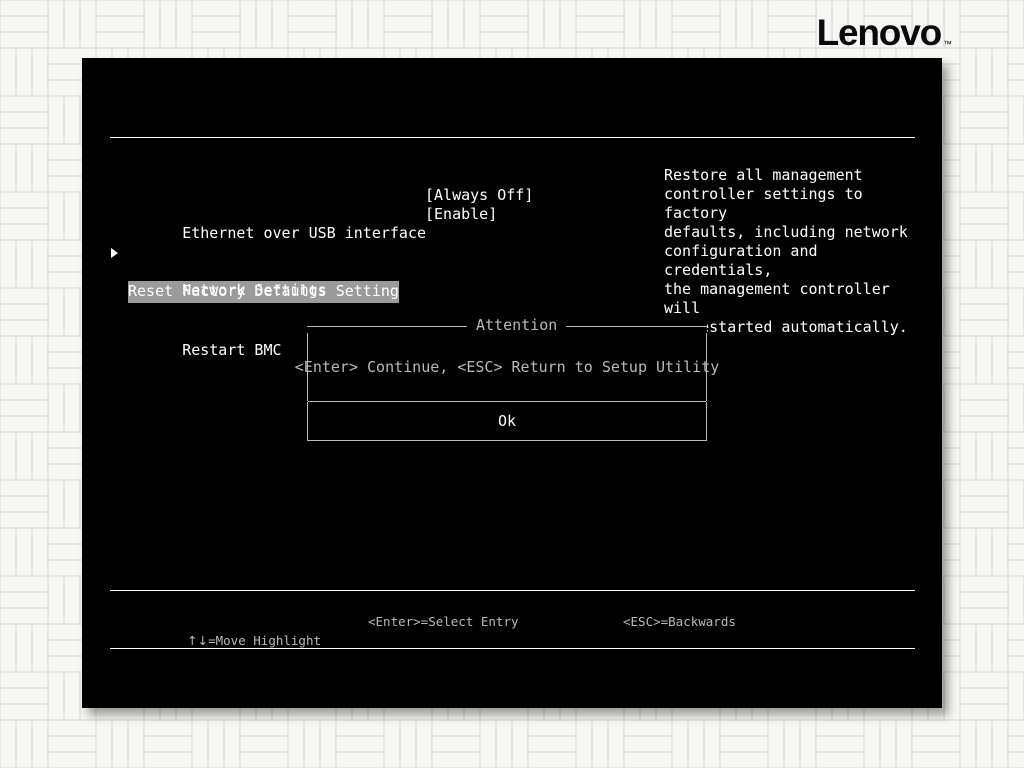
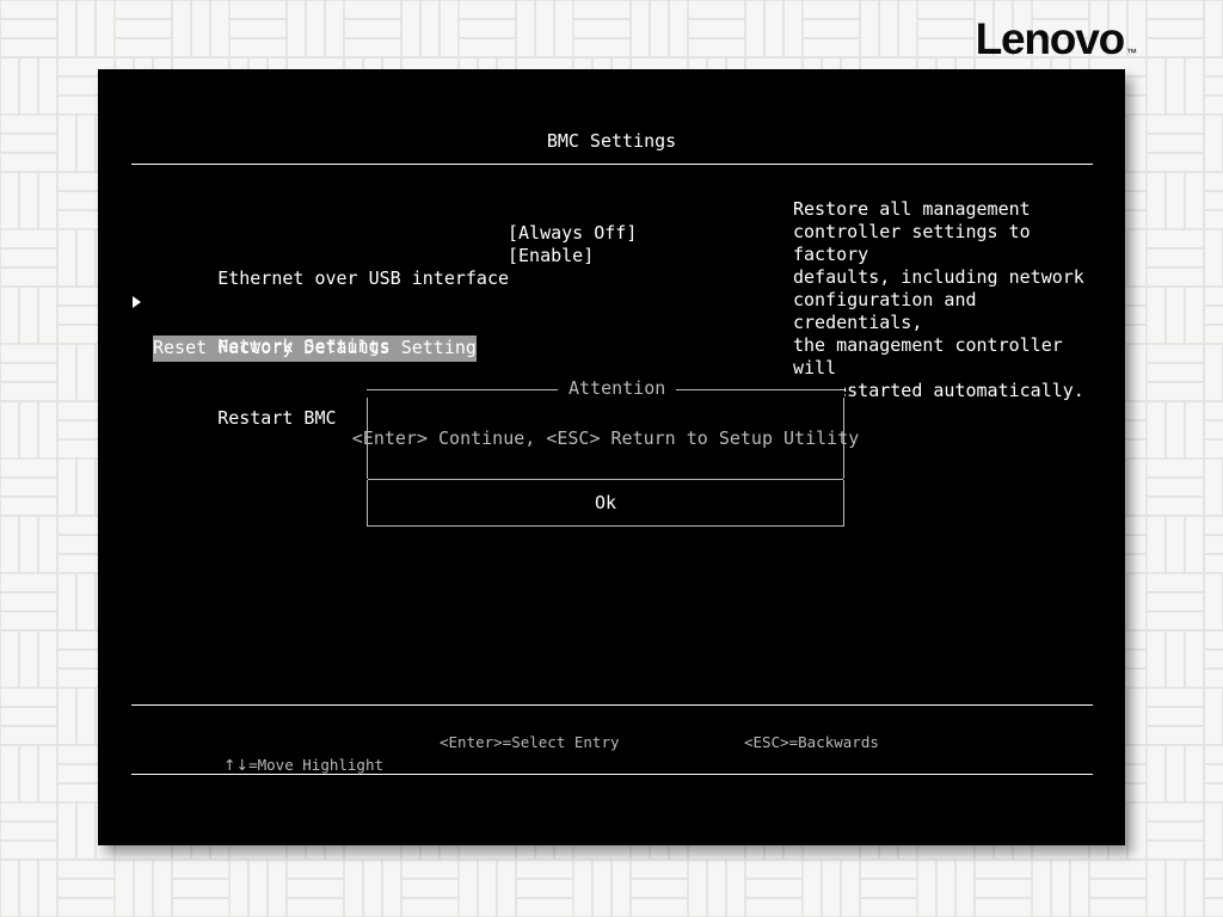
  Lenovo
  ™
+ BMC Settings
  [Always Off]
  Ethernet over USB interface
  [Enable]
  Network Settings
  Reset Factory Defaults Setting
  Restart BMC
  Restore all management
  controller settings to factory
  defaults, including network
  configuration and credentials,
  the management controller will
  started automatically.
  Attention
  <Enter> Continue, <ESC> Return to Setup Utility
  Ok
  ↑↓=Move Highlight
  <Enter>=Select Entry
  <ESC>=Backwards
